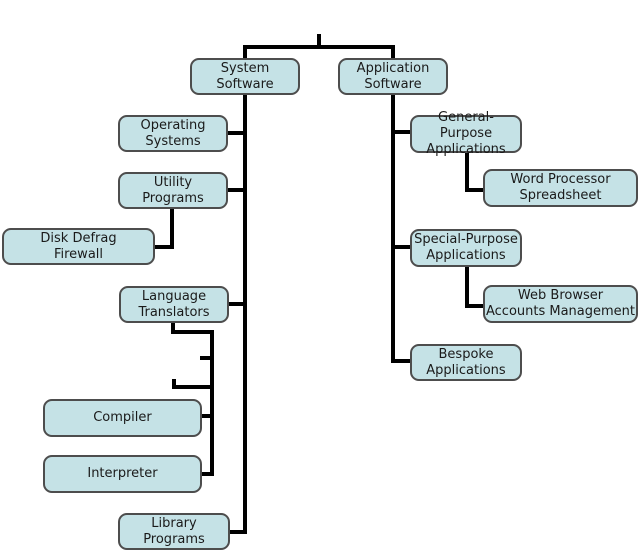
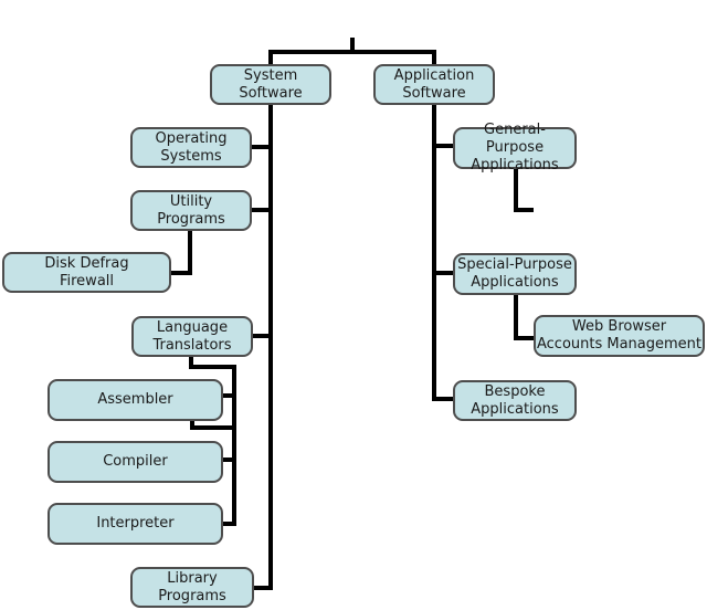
  System
  Software
  Application
  Software
  Operating
  Systems
  Utility
  Programs
  Disk Defrag
  Firewall
  Language
  Translators
+ Assembler
  Compiler
  Interpreter
  Library
  Programs
  General-Purpose
  Applications
- Word Processor
- Spreadsheet
  Special-Purpose
  Applications
  Web Browser
  Accounts Management
  Bespoke
  Applications
